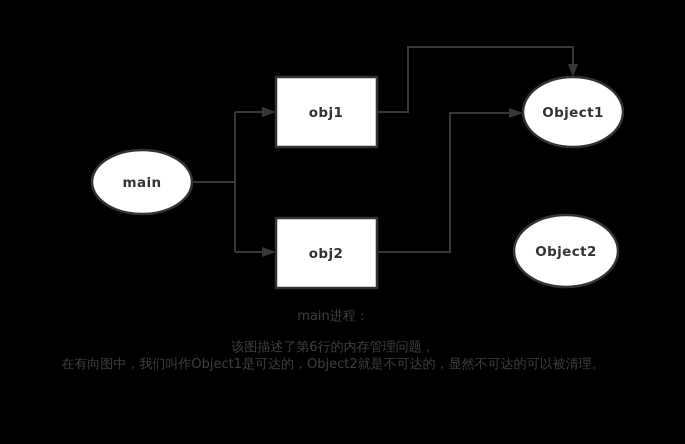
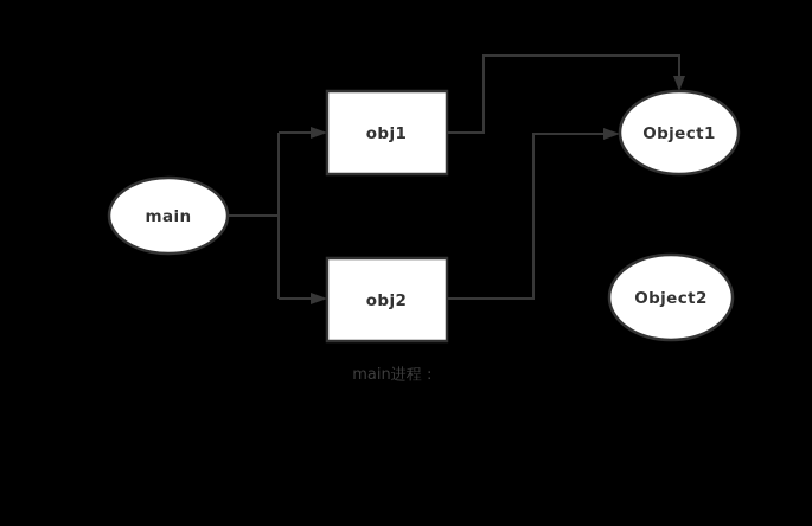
  main
  obj1
  obj2
  Object1
  Object2
  main进程：
- 该图描述了第6行的内存管理问题，
- 在有向图中，我们叫作Object1是可达的，Object2就是不可达的，显然不可达的可以被清理。
